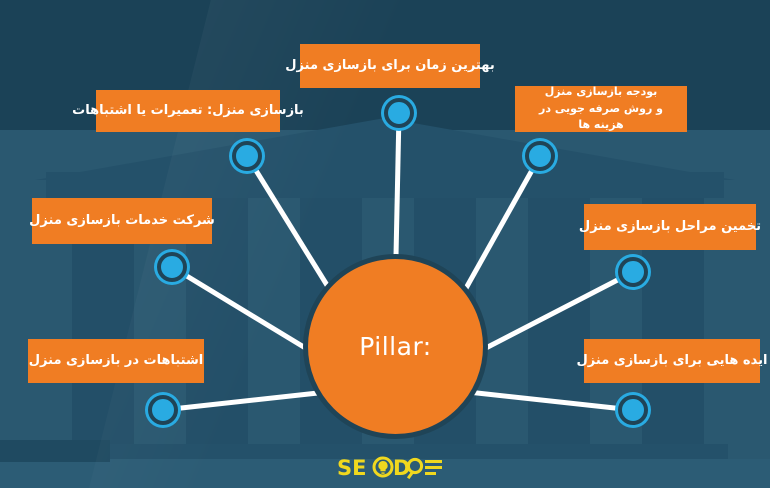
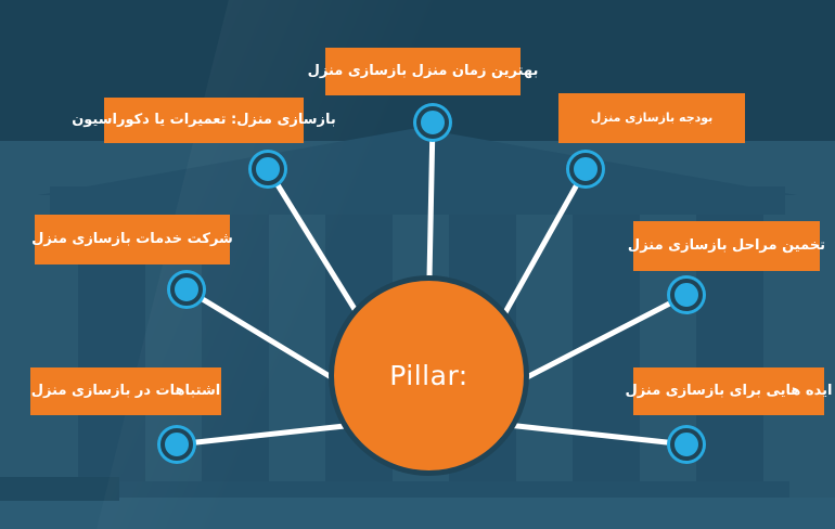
  Pillar:
- بهترین زمان برای بازسازی منزل
+ بهترین زمان منزل بازسازی منزل
- بازسازی منزل: تعمیرات یا اشتباهات
+ بازسازی منزل: تعمیرات یا دکوراسیون
  بودجه بازسازی منزل
- و روش صرفه جویی در هزینه ها
  شرکت خدمات بازسازی منزل
  تخمین مراحل بازسازی منزل
  اشتباهات در بازسازی منزل
  ایده هایی برای بازسازی منزل
- SE
- D
